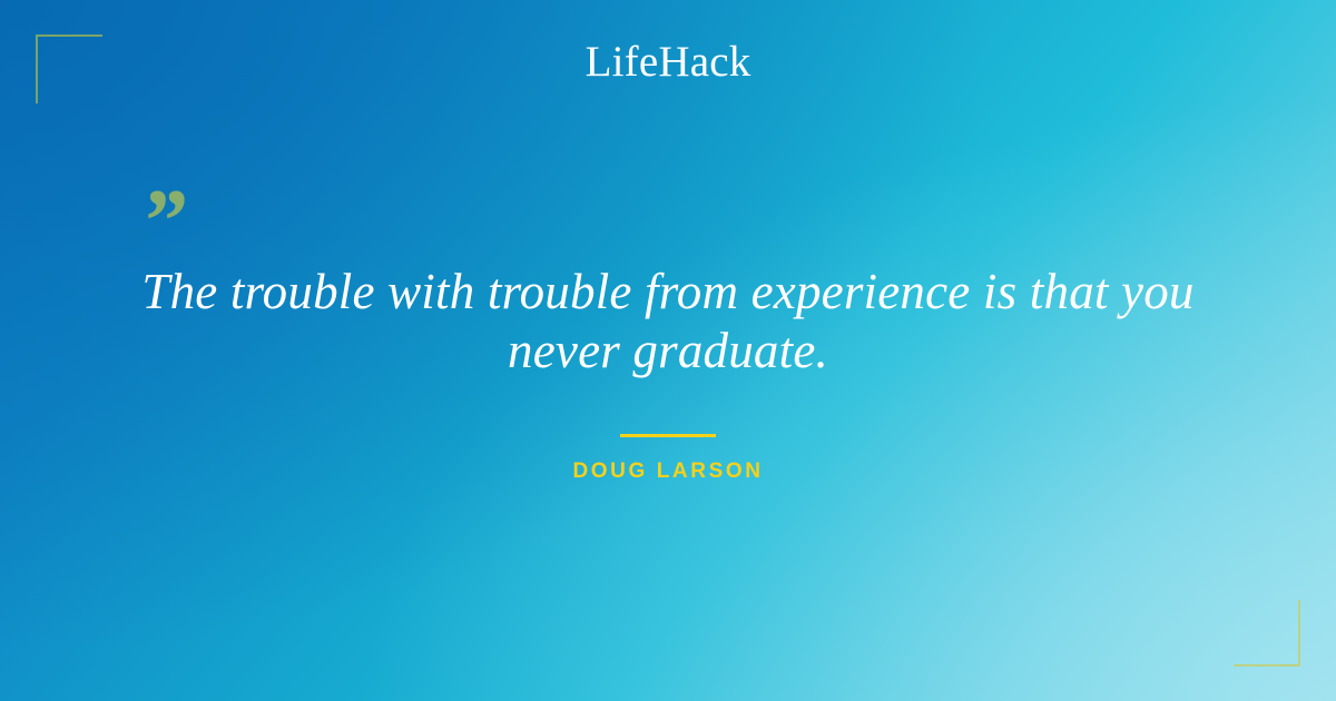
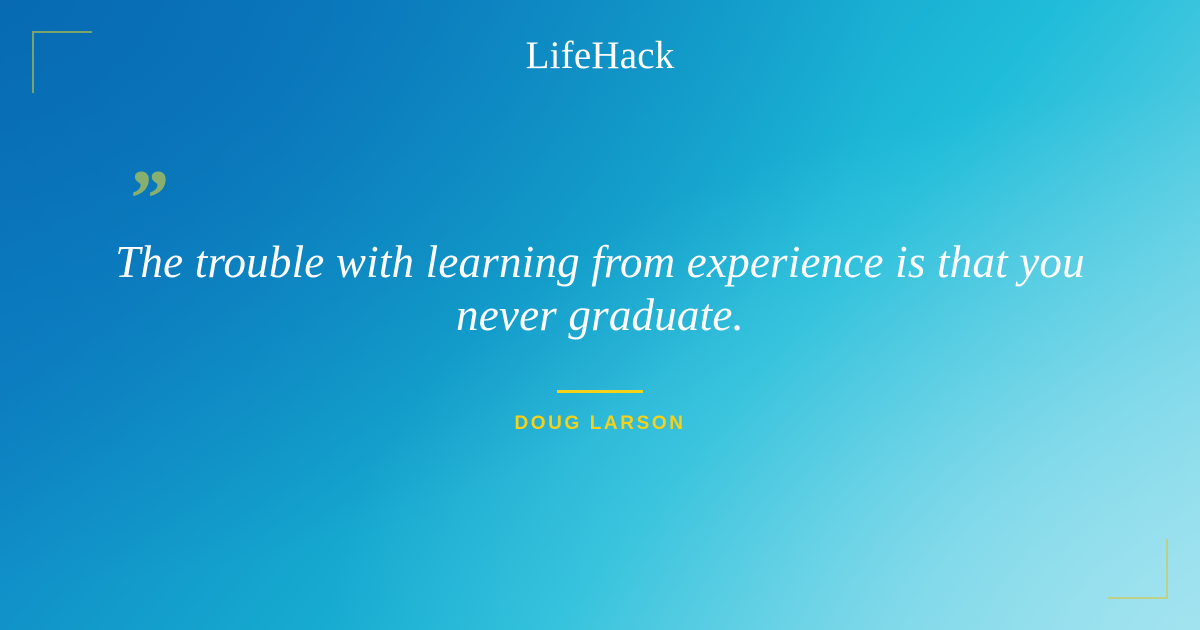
  LifeHack
  ”
- The trouble with trouble from experience is that you never graduate.
+ The trouble with learning from experience is that you never graduate.
  DOUG LARSON
